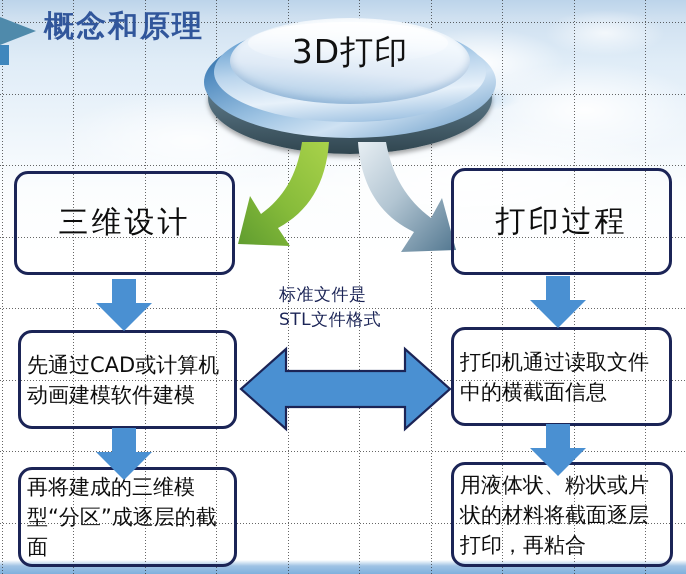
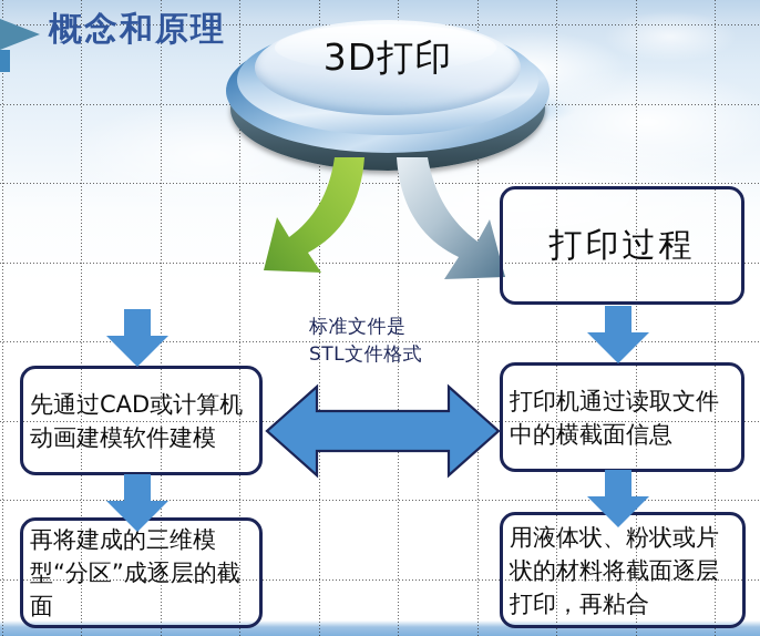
  概念和原理
  3D打印
- 三维设计
  打印过程
  先通过CAD或计算机动画建模软件建模
  打印机通过读取文件中的横截面信息
  再将建成的三维模型“分区”成逐层的截面
  用液体状、粉状或片状的材料将截面逐层打印，再粘合
  标准文件是
  STL文件格式
